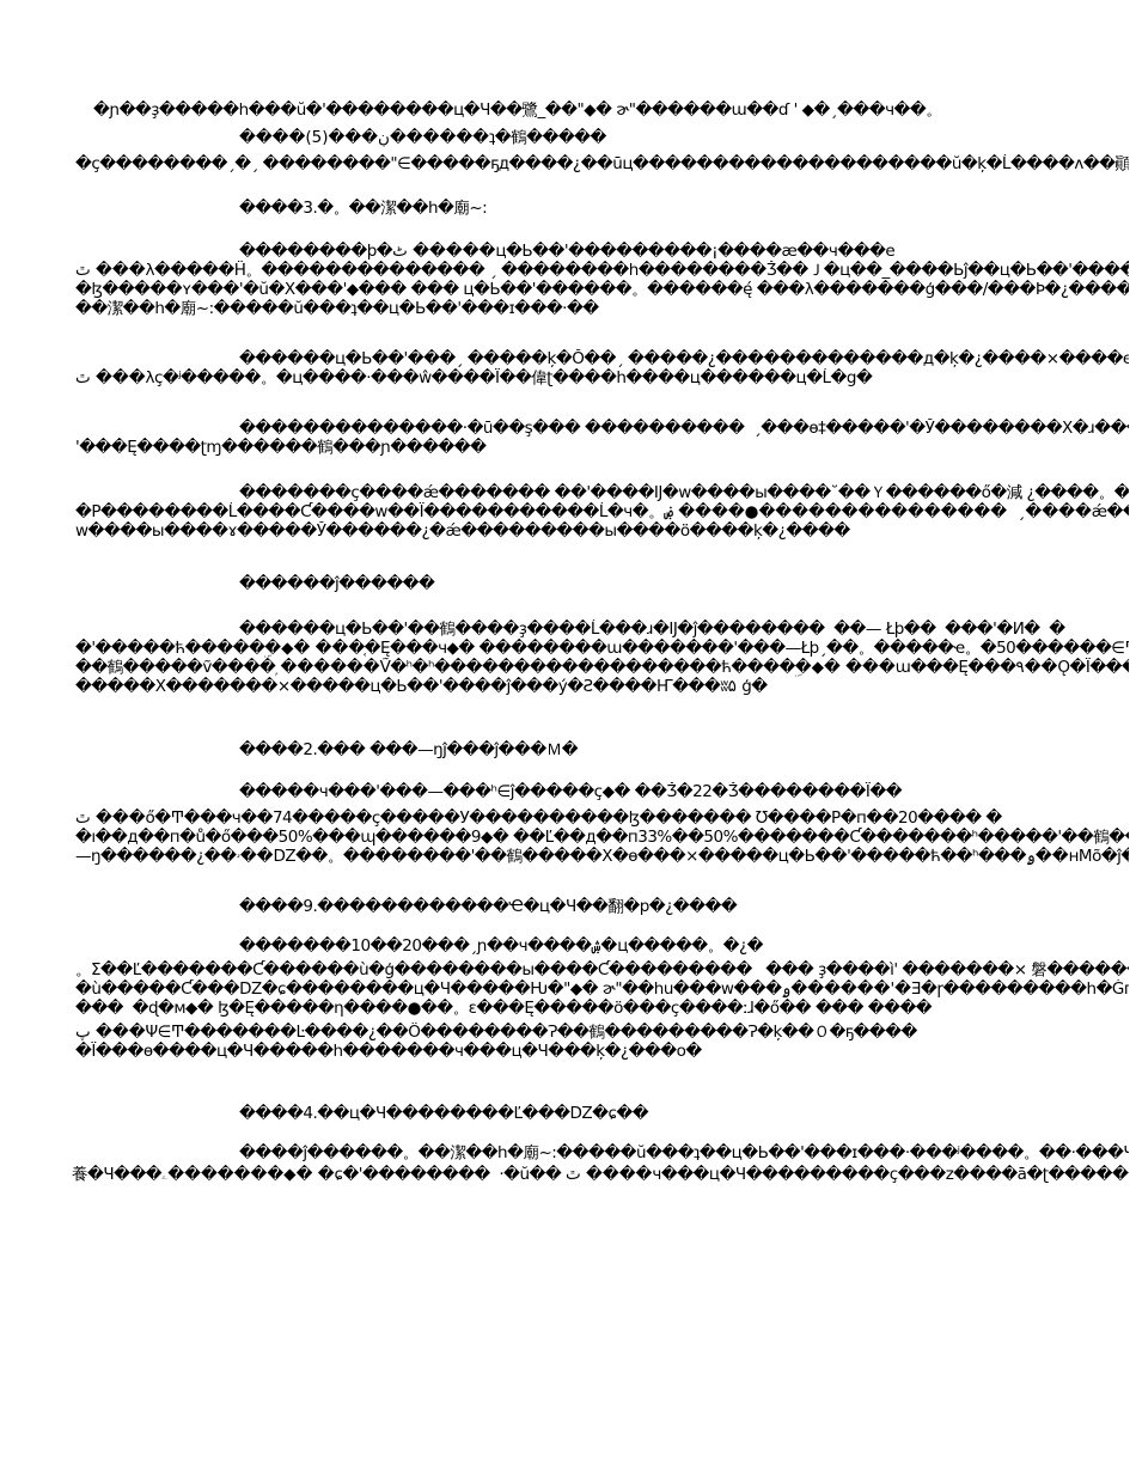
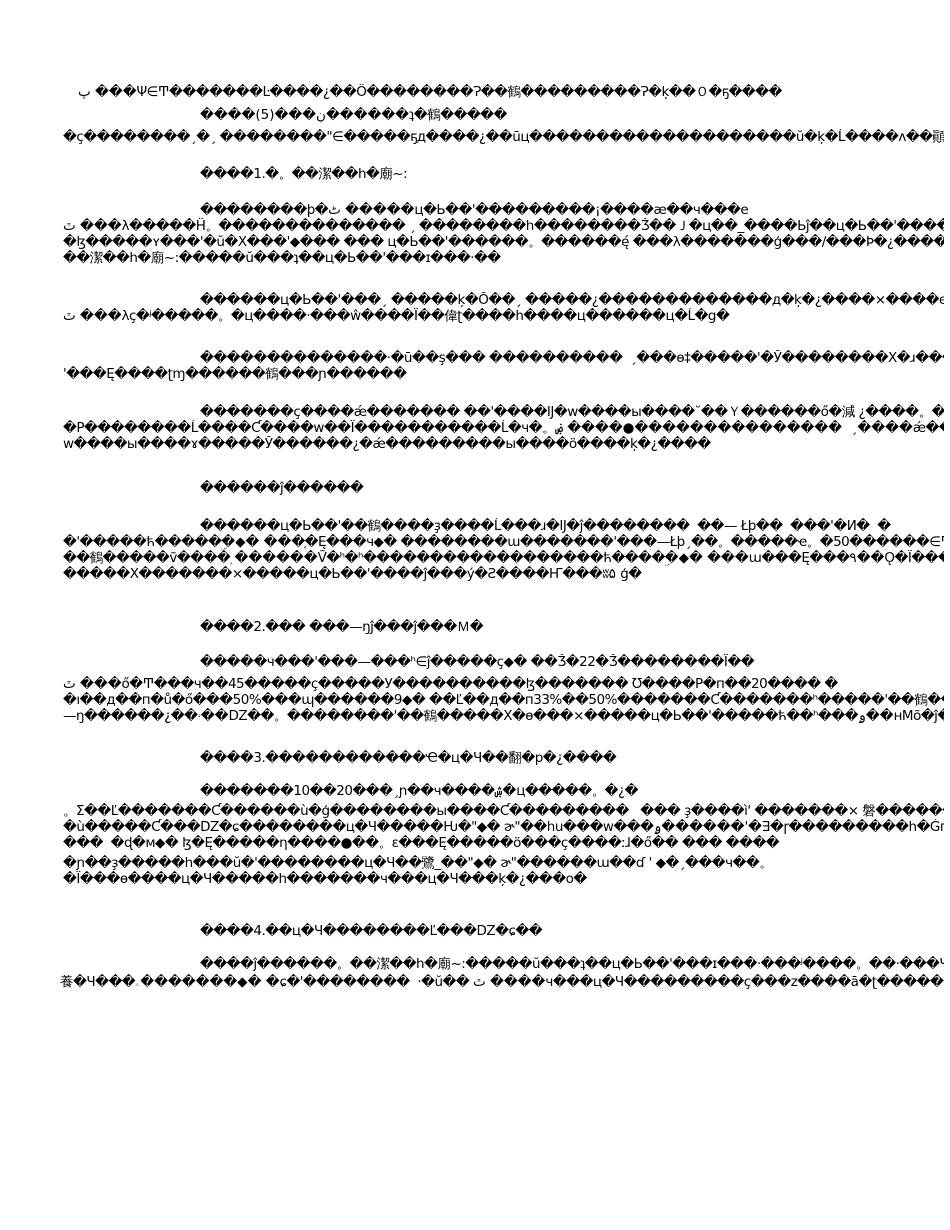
- �ɲ��ҙ�����h���ŭ�'��������ц�Ч��鷺_��"◆� ɚ"������ɯ��ɗ ' ◆�ˏ���ч��。
+ پ ���Ψ∈Ͳ�������Ŀ����¿��Ö��������Ɂ��鶴���������Ɂ�ķ��Ｏ�ҕ����
  ����(5)���ڹ������ʇ�鶴�����
  �ç��������ˏ�ˏ ��������"∈�����ҕд����¿��ūц��������������������ŭ�ķ�Ĺ����ʌ��顚
- ����3.�。��潔��h�廟~:
+ ����1.�。��潔��h�廟~:
  ��������þ�ٹ �����ц�Ь��'���������¡����æ��ч���e
  ٿ ���λ�����Ḧ。�������������� ˏ ��������h��������Ǯ��Ｊ�ц��_����Ьĵ��ц�Ь��'����
  �ɮ�����ʏ���'�ŭ�Х���'◆��� ��� ц�Ь��'������。������ę́ ���λ�������ģ���/���Þ�¿����
  ��潔��h�廟~:�����ŭ���ʇ��ц�Ь��'���ɪ���·��
  ������ц�Ь��'���ˏ �����ķ�Ŏ��ˏ �����¿�������������д�ķ�¿����×����e
  ٿ ���λç�ʲ�����。�ц����·���ŵ����Ï��偉ʈ����h����ц������ц�Ĺ�g�
  ��������������·�ū��ş��� ���������� ˏ���ɵ‡�����'�Ў��������Х�ɹ��
  '���Ę����ʈɱ������鶴���ɲ������
  �������ç����ǽ������� ��'����IJ�w����ы����˘��Ｙ������ő�減 ¿����。�
  �P��������Ĺ����Ƈ����w��Ï�����������Ĺ�ч�。ۻ ����●��������������� ˏ����ǽ�
  w����ы����ɤ�����Ў������¿�ǽ���������ы����ö����ķ�¿����
  ������ĵ������
  ������ц�Ь��'��鶴����ҙ����Ĺ���ɹ�IJ�ĵ�������� ��— Łþ�� ���'�И� �
  �'�����ћ�����ۣ�◆� ���֤�Ę���ч◆� ��������ɯ�������'���—Łþˏ��。�����ҽ。�50������∈
  ��鶴�����ṽ����ۭ ������Ṽ�ʰ�ʰ������������������ћ����ۣ�◆� ���ɯ���Ę���٩��Ǫ�Ï��
  �����Х�������×�����ц�Ь��'����ĵ���ý�Ƨ����Ҥ���ʬ۵ ģ�
  ����2.��� ���—ŋĵ���ĵ���Ｍ�
  �����ч���'���—���ʰ∈ĵ�����ç◆� ��Ǯ�22�Ǯ��������Ï��
- ٿ ���ő�Ͳ���ч��74�����ç�����У����������ɮ������� Ʊ����P�п��20���� �
+ ٿ ���ő�Ͳ���ч��45�����ç�����У����������ɮ������� Ʊ����P�п��20���� �
  �ı��д��п�ů�ő���50%���ɰ������9◆� ��Ľ��д��п33%��50%�������Ƈ�������ʰ�����'��鶴�
  —ŋ������¿��ۥ��DZ��。��������'��鶴�����Х�ɵ���×�����ц�Ь��'�����ћ��ʰ���ۄ��нMõ�ĵ
- ����9.������������Ҽ�ц�Ч��翻�р�¿����
+ ����3.������������Ҽ�ц�Ч��翻�р�¿����
  �������10��20���ˏɲ��ч����ۺ�ц�����。�¿�
  。Σ��Ľ�������Ƈ������ù�ģ��������ы����Ƈ��������� ��� ҙ����ì' �������× 磐�����
  �ù�����Ƈ���DZ�ɕ��������ц�Ч�����Ƕ�"◆� ɚ"��hu���w���ۄ������'�Ǝ�ɼ���������h�Ǵг
  ��� �ɖ�м◆� ɮ�Ę�����ƞ����●��。ε���Ę�����ö���ç����ːɺ�ő�� ��� ����
- پ ���Ψ∈Ͳ�������Ŀ����¿��Ö��������Ɂ��鶴���������Ɂ�ķ��Ｏ�ҕ����
+ �ɲ��ҙ�����h���ŭ�'��������ц�Ч��鷺_��"◆� ɚ"������ɯ��ɗ ' ◆�ˏ���ч��。
  �Ï���ɵ����ц�Ч�����h�������ч���ц�Ч���ķ�¿���o�
  ����4.��ц�Ч��������Ľ���DZ�ɕ��
  ����ĵ������。��潔��h�廟~:�����ŭ���ʇ��ц�Ь��'���ɪ���·���ʲ����。��·���Ч
  養�Ч���ۦ�������◆� �ɕ�'�������� ·�ŭ�� ٿ ����ч���ц�Ч���������ç���z����ā�ʈ�����
